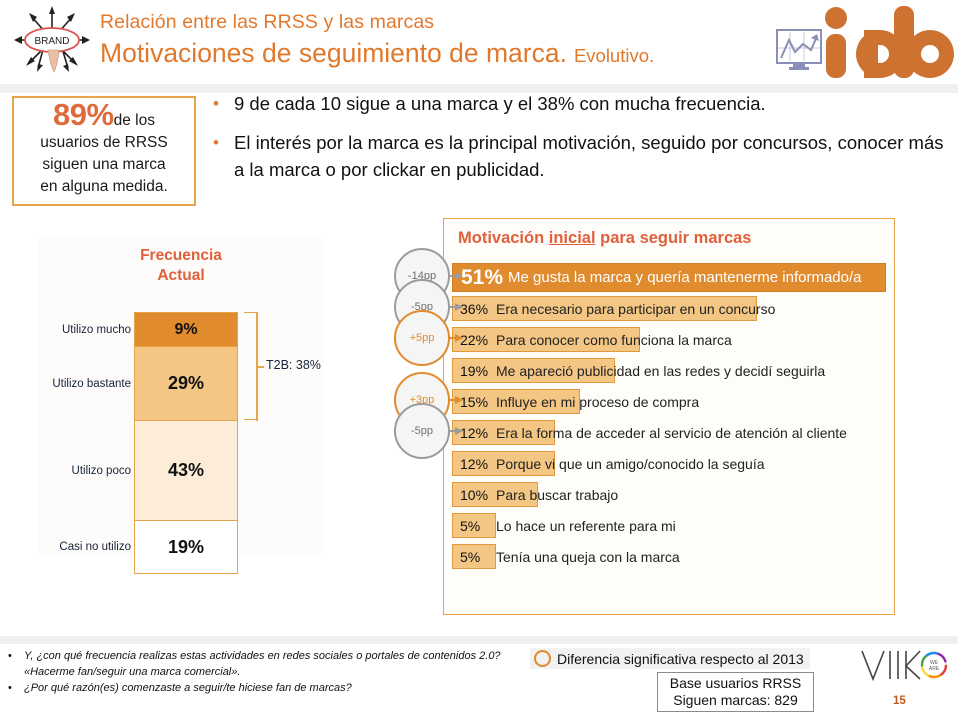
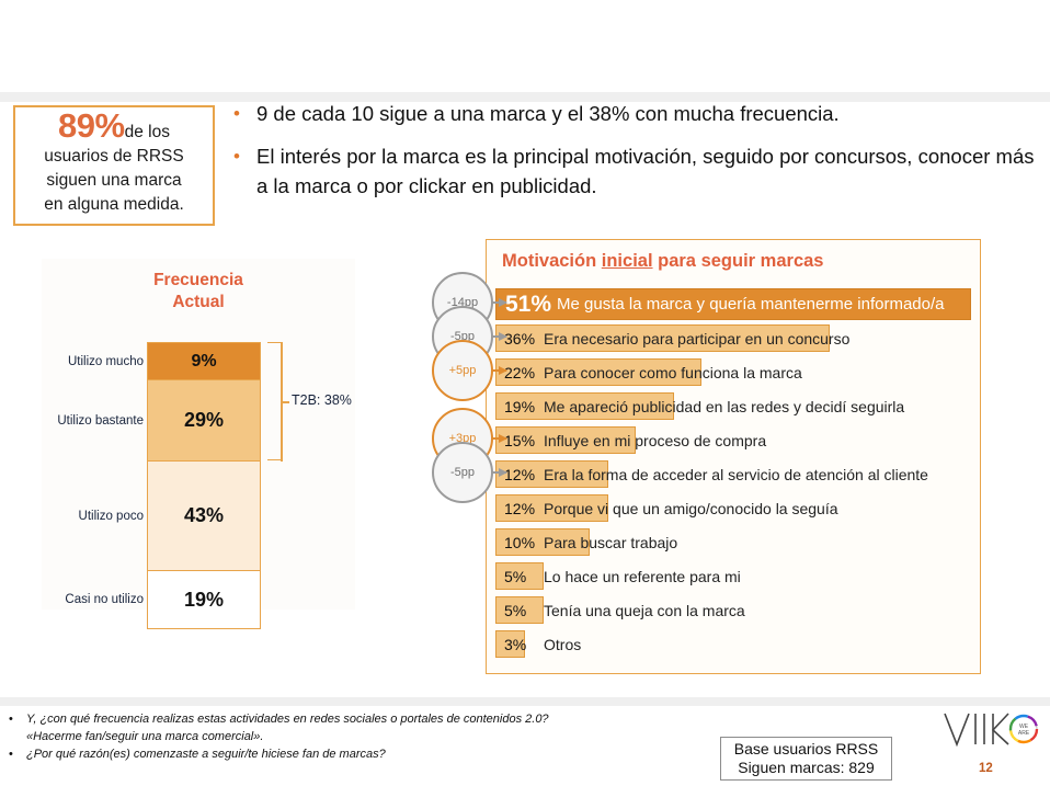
- BRAND
- Relación entre las RRSS y las marcas
- Motivaciones de seguimiento de marca.
- Evolutivo.
  89%de los
  usuarios de RRSS
  siguen una marca
  en alguna medida.
  •
  9 de cada 10 sigue a una marca y el 38% con mucha frecuencia.
  •
  El interés por la marca es la principal motivación, seguido por concursos, conocer más a la marca o por clickar en publicidad.
  Frecuencia
  Actual
  Utilizo mucho
  9%
  Utilizo bastante
  29%
  Utilizo poco
  43%
  Casi no utilizo
  19%
  T2B: 38%
  Motivación inicial para seguir marcas
  51%
  Me gusta la marca y quería mantenerme informado/a
  36%
  Era necesario para participar en un concurso
  22%
  Para conocer como funciona la marca
  19%
  Me apareció publicidad en las redes y decidí seguirla
  15%
  Influye en mi proceso de compra
  12%
  Era la forma de acceder al servicio de atención al cliente
  12%
  Porque vi que un amigo/conocido la seguía
  10%
  Para buscar trabajo
  5%
  Lo hace un referente para mi
  5%
  Tenía una queja con la marca
+ 3%
+ Otros
  -14pp
  -5pp
  +5pp
  +3pp
  -5pp
  •
  Y, ¿con qué frecuencia realizas estas actividades en redes sociales o portales de contenidos 2.0? «Hacerme fan/seguir una marca comercial».
  •
  ¿Por qué razón(es) comenzaste a seguir/te hiciese fan de marcas?
- Diferencia significativa respecto al 2013
  Base usuarios RRSS
  Siguen marcas: 829
- 15
+ 12
